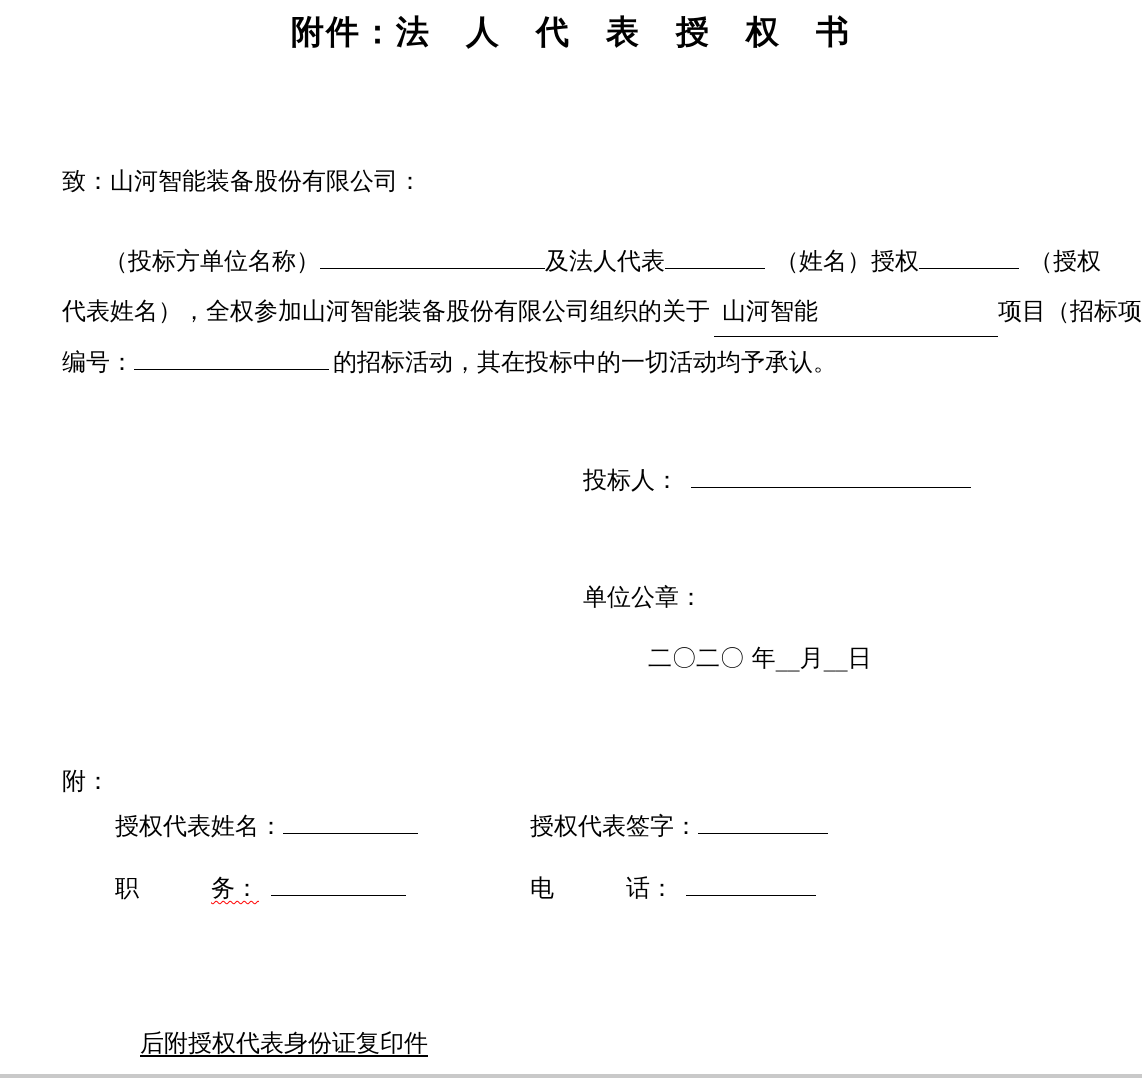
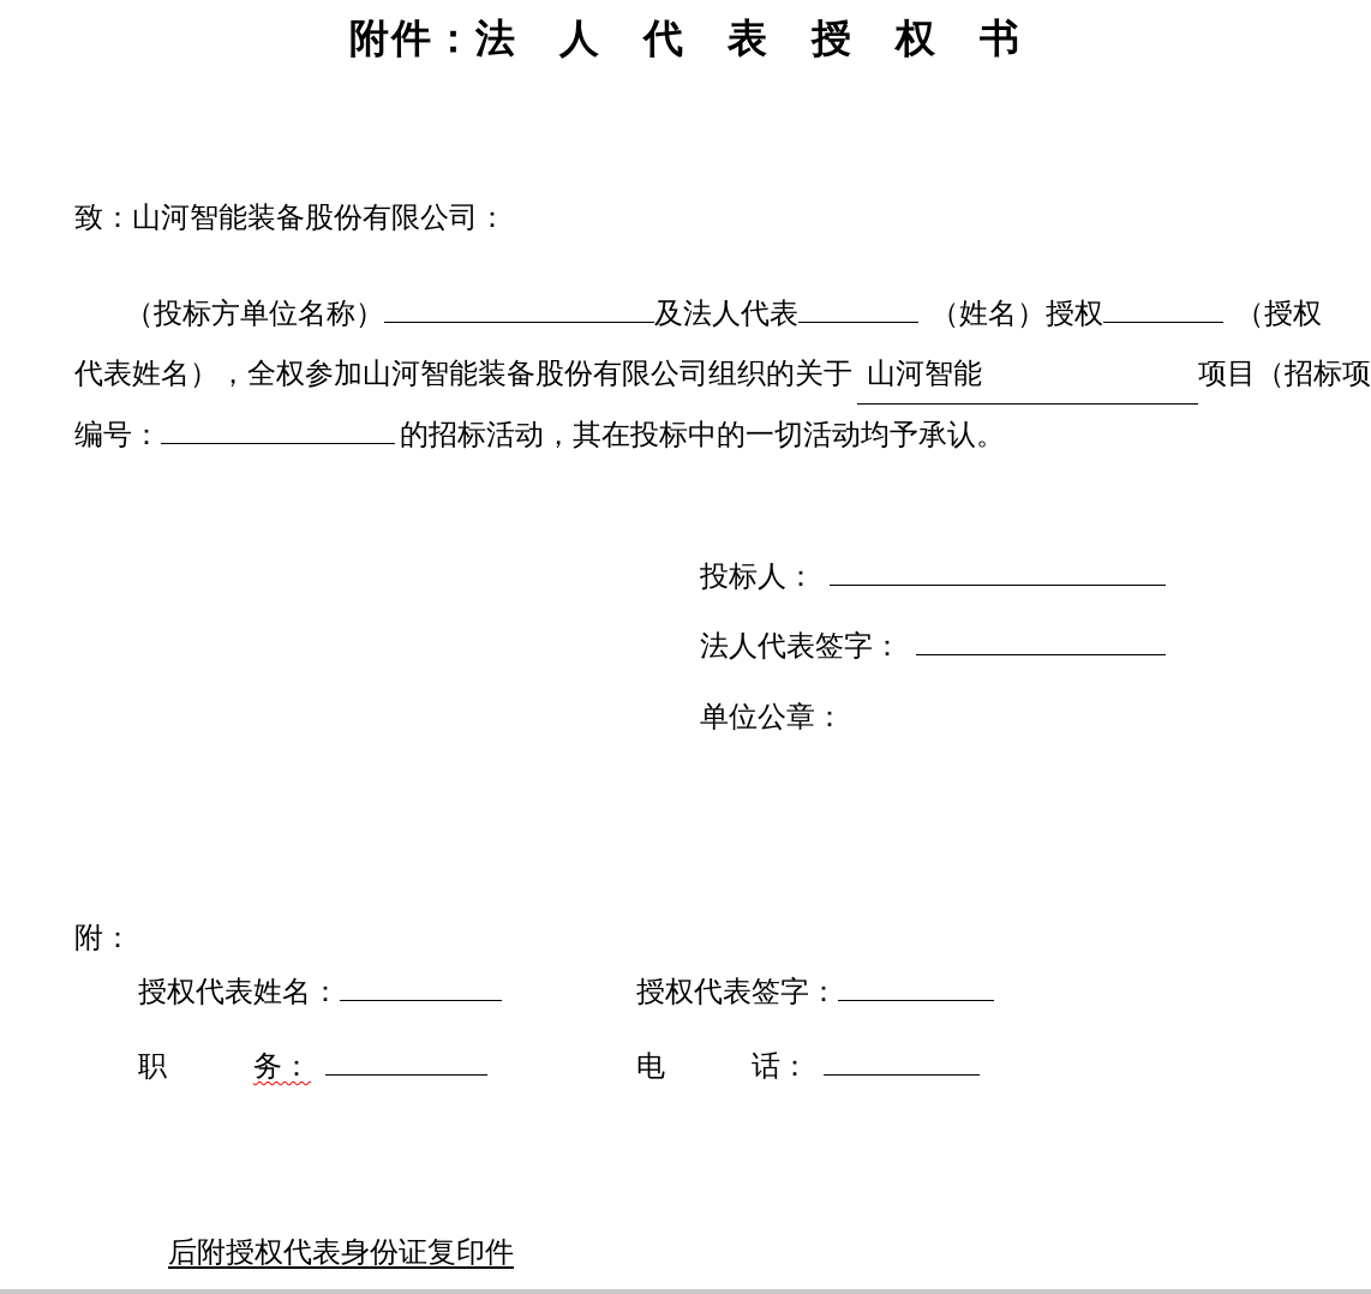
  附件：法 人 代 表 授 权 书
  致：山河智能装备股份有限公司：
  （投标方单位名称） 及法人代表 （姓名）授权 （授权
  代表姓名），全权参加山河智能装备股份有限公司组织的关于 山河智能 项目（招标项
  编号： 的招标活动，其在投标中的一切活动均予承认。
  投标人：
+ 法人代表签字：
  单位公章：
- 二〇二〇 年__月__日
  附：
  授权代表姓名：
  授权代表签字：
  职 务：
  电 话：
  后附授权代表身份证复印件
